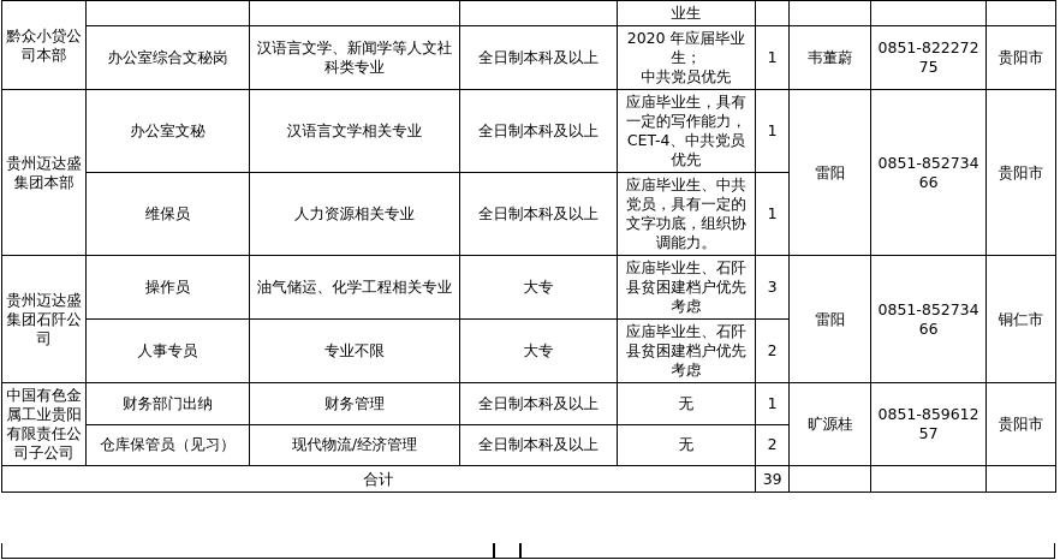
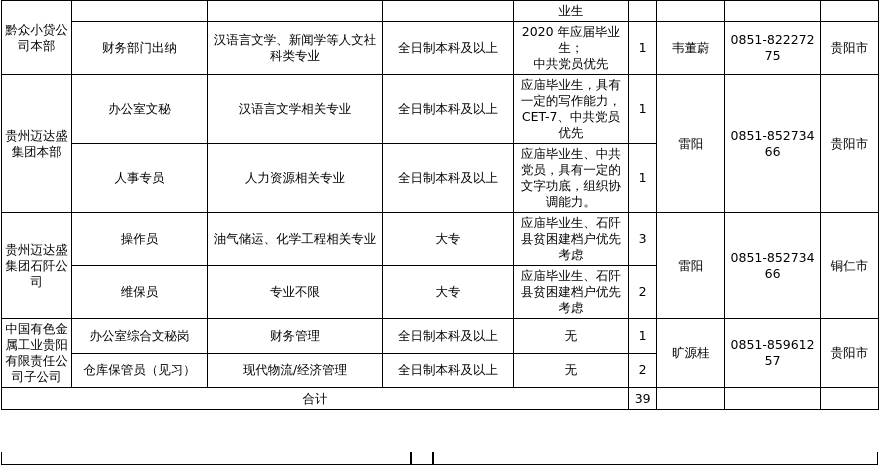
  黔众小贷公司本部				业生
- 办公室综合文秘岗	汉语言文学、新闻学等人文社科类专业	全日制本科及以上	2020 年应届毕业生； 中共党员优先	1	韦董蔚	0851-82227275	贵阳市
+ 财务部门出纳	汉语言文学、新闻学等人文社科类专业	全日制本科及以上	2020 年应届毕业生； 中共党员优先	1	韦董蔚	0851-82227275	贵阳市
- 贵州迈达盛集团本部	办公室文秘	汉语言文学相关专业	全日制本科及以上	应庙毕业生，具有一定的写作能力，CET-4、中共党员优先	1	雷阳	0851-85273466	贵阳市
+ 贵州迈达盛集团本部	办公室文秘	汉语言文学相关专业	全日制本科及以上	应庙毕业生，具有一定的写作能力，CET-7、中共党员优先	1	雷阳	0851-85273466	贵阳市
- 维保员	人力资源相关专业	全日制本科及以上	应庙毕业生、中共党员，具有一定的文字功底，组织协调能力。	1
+ 人事专员	人力资源相关专业	全日制本科及以上	应庙毕业生、中共党员，具有一定的文字功底，组织协调能力。	1
  贵州迈达盛集团石阡公司	操作员	油气储运、化学工程相关专业	大专	应庙毕业生、石阡县贫困建档户优先考虑	3	雷阳	0851-85273466	铜仁市
- 人事专员	专业不限	大专	应庙毕业生、石阡县贫困建档户优先考虑	2
+ 维保员	专业不限	大专	应庙毕业生、石阡县贫困建档户优先考虑	2
- 中国有色金属工业贵阳有限责任公司子公司	财务部门出纳	财务管理	全日制本科及以上	无	1	旷源桂	0851-85961257	贵阳市
+ 中国有色金属工业贵阳有限责任公司子公司	办公室综合文秘岗	财务管理	全日制本科及以上	无	1	旷源桂	0851-85961257	贵阳市
  仓库保管员（见习）	现代物流/经济管理	全日制本科及以上	无	2
  合计	39
